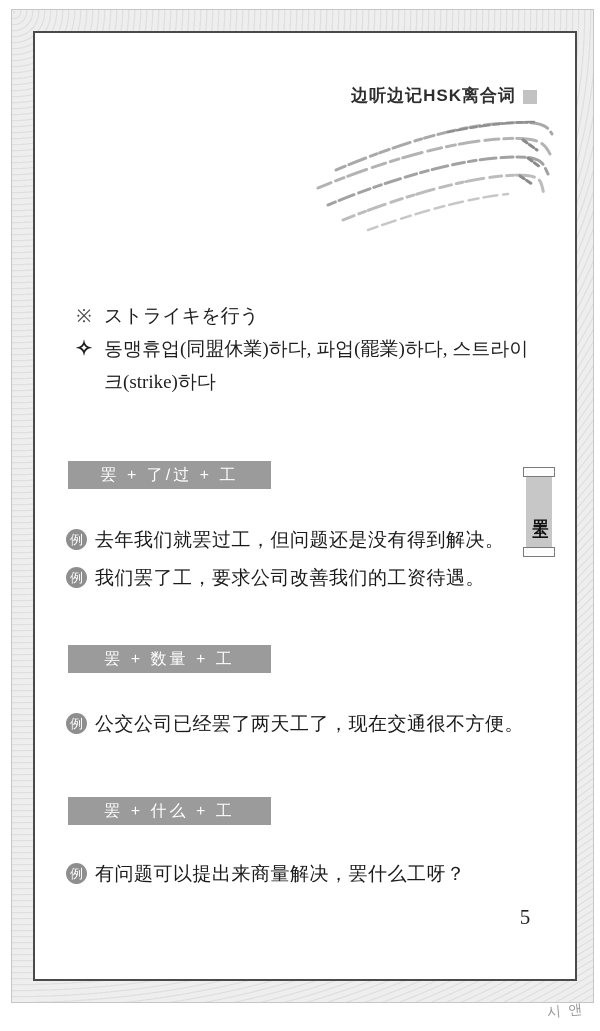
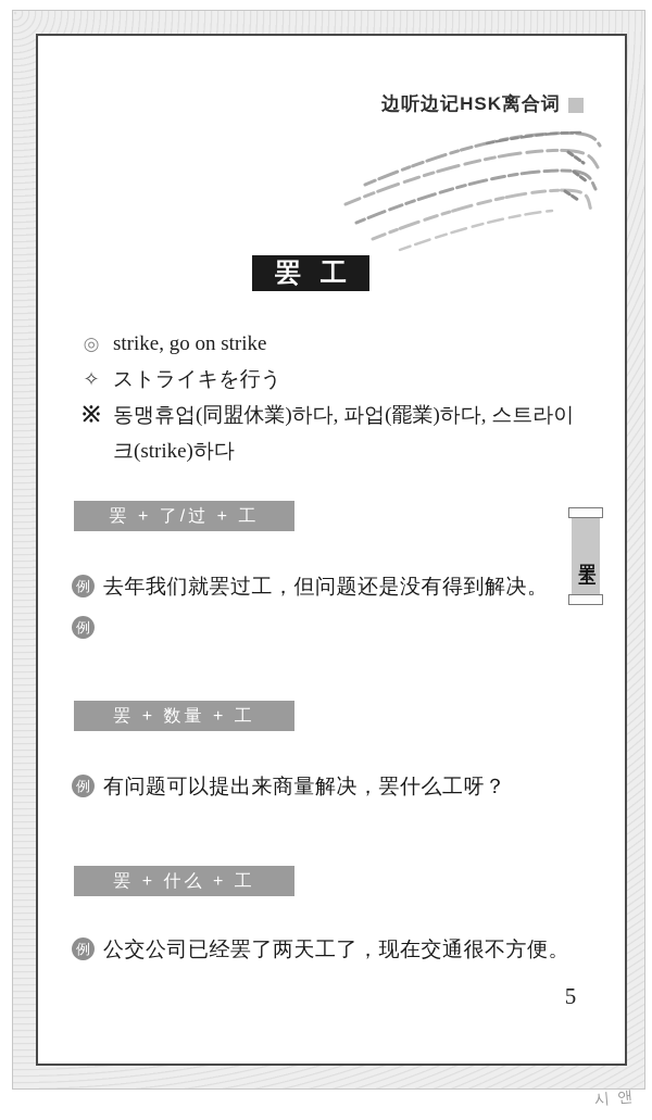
  边听边记HSK离合词
+ 罢工
+ ◎
+ strike, go on strike
- ※
+ ✧
  ストライキを行う
- ✧
+ ※
  동맹휴업(同盟休業)하다, 파업(罷業)하다, 스트라이크(strike)하다
  罢 + 了/过 + 工
  例
  去年我们就罢过工，但问题还是没有得到解决。
  例
- 我们罢了工，要求公司改善我们的工资待遇。
  罢 + 数量 + 工
  例
- 公交公司已经罢了两天工了，现在交通很不方便。
+ 有问题可以提出来商量解决，罢什么工呀？
  罢 + 什么 + 工
  例
- 有问题可以提出来商量解决，罢什么工呀？
+ 公交公司已经罢了两天工了，现在交通很不方便。
  5
